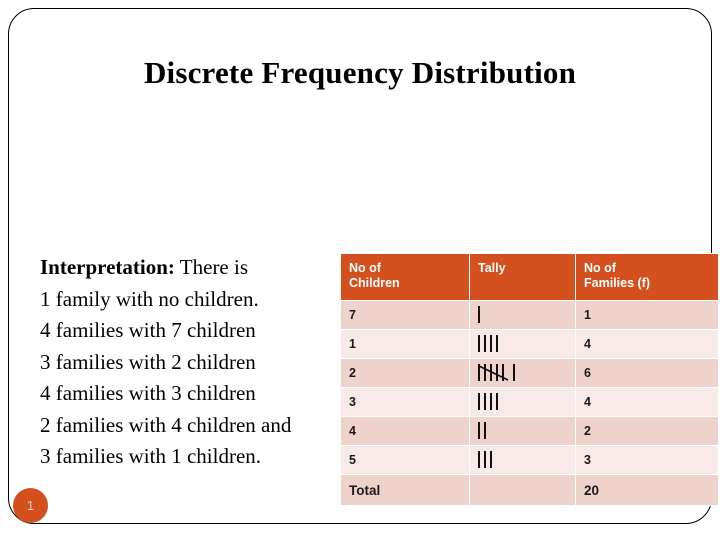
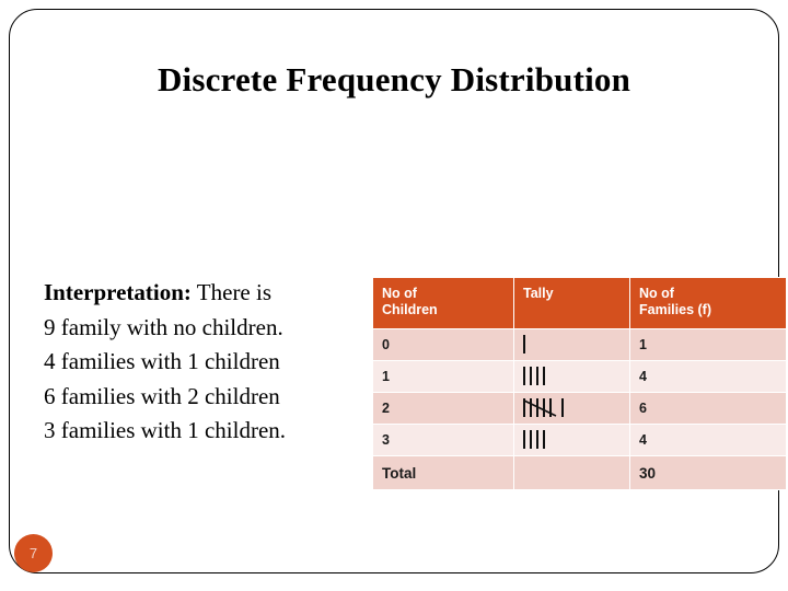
  Discrete Frequency Distribution
  Interpretation: There is
- 1 family with no children.
+ 9 family with no children.
- 4 families with 7 children
+ 4 families with 1 children
- 3 families with 2 children
+ 6 families with 2 children
- 4 families with 3 children
- 2 families with 4 children and
  3 families with 1 children.
  No ofChildren	Tally	No ofFamilies (f)
- 7		1
+ 0		1
  1		4
  2		6
  3		4
- 4		2
- 5		3
- Total		20
+ Total		30
- 1
+ 7
